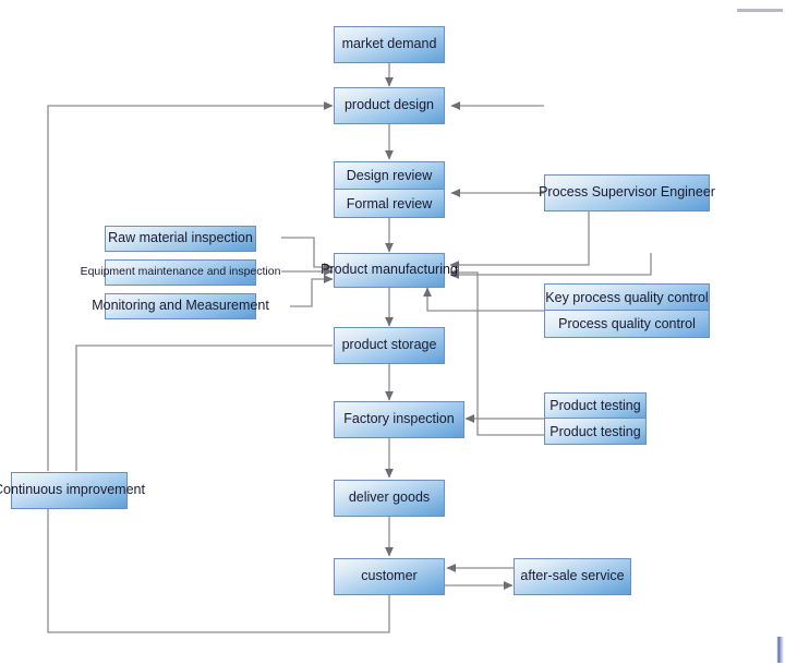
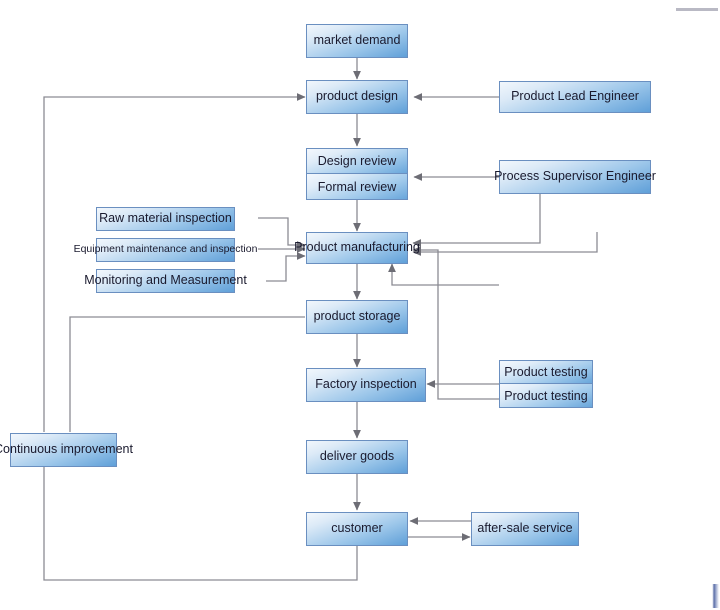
  market demand
  product design
  Design review
  Formal review
  Product manufacturing
  product storage
  Factory inspection
  deliver goods
  customer
  after-sale service
+ Product Lead Engineer
  Process Supervisor Engineer
- Key process quality control
- Process quality control
  Raw material inspection
  Equipment maintenance and inspection
  Monitoring and Measurement
  Product testing
  Product testing
  ontinuous improvement
